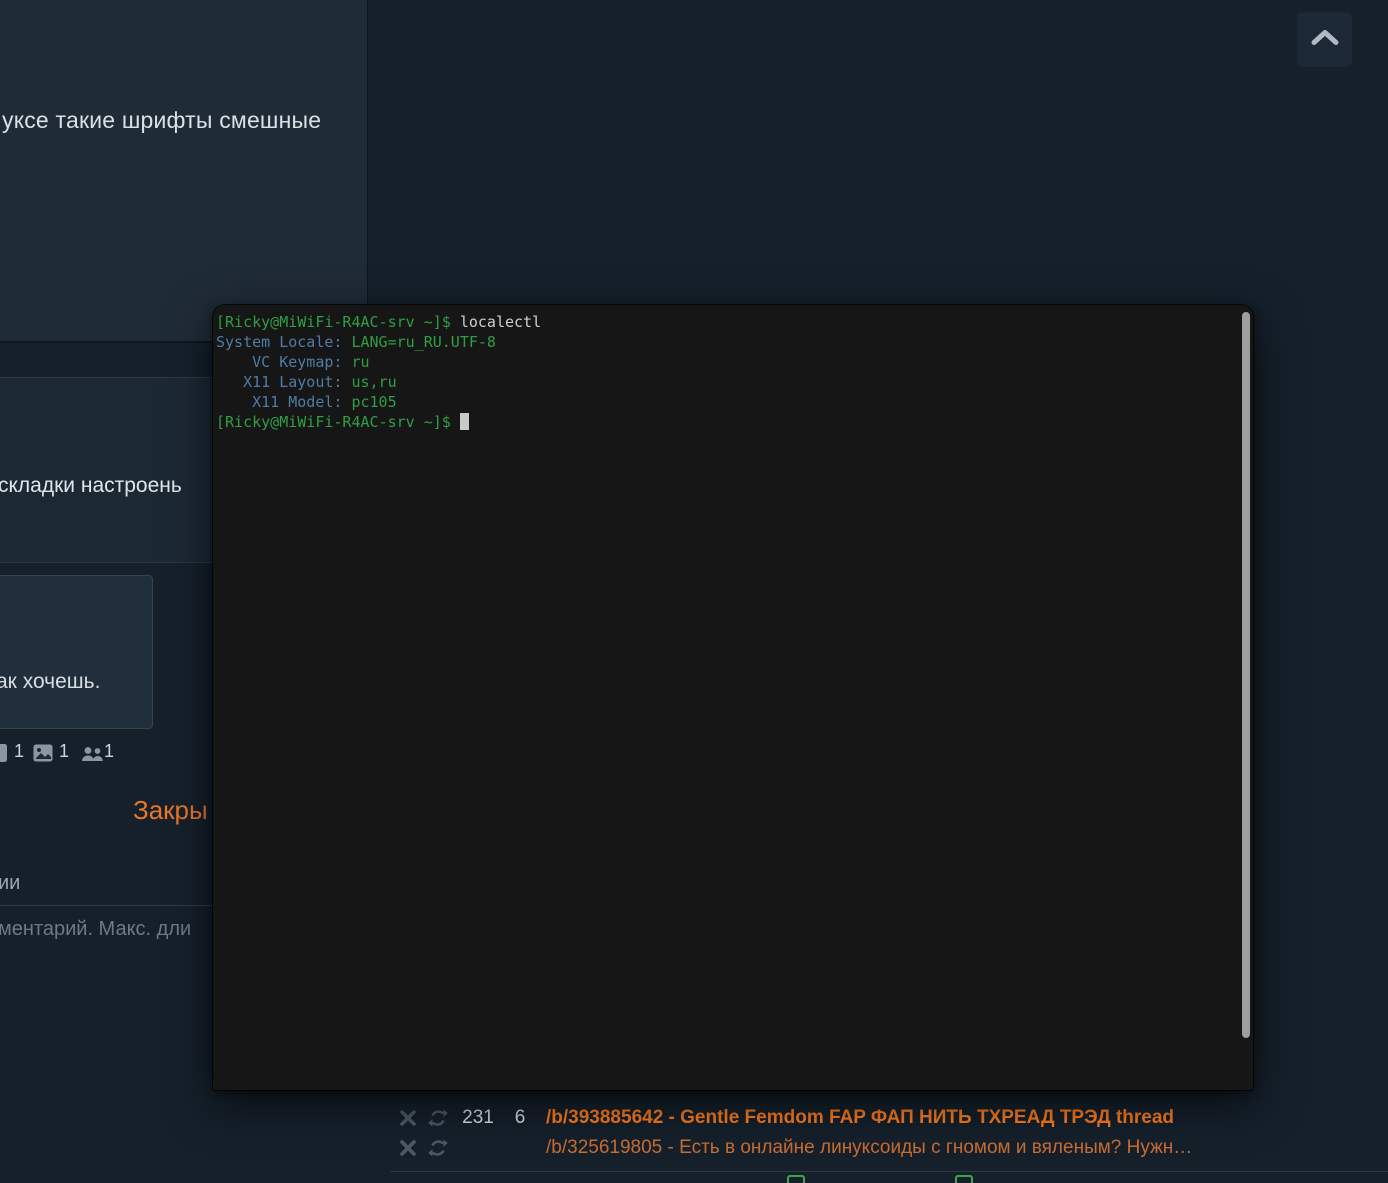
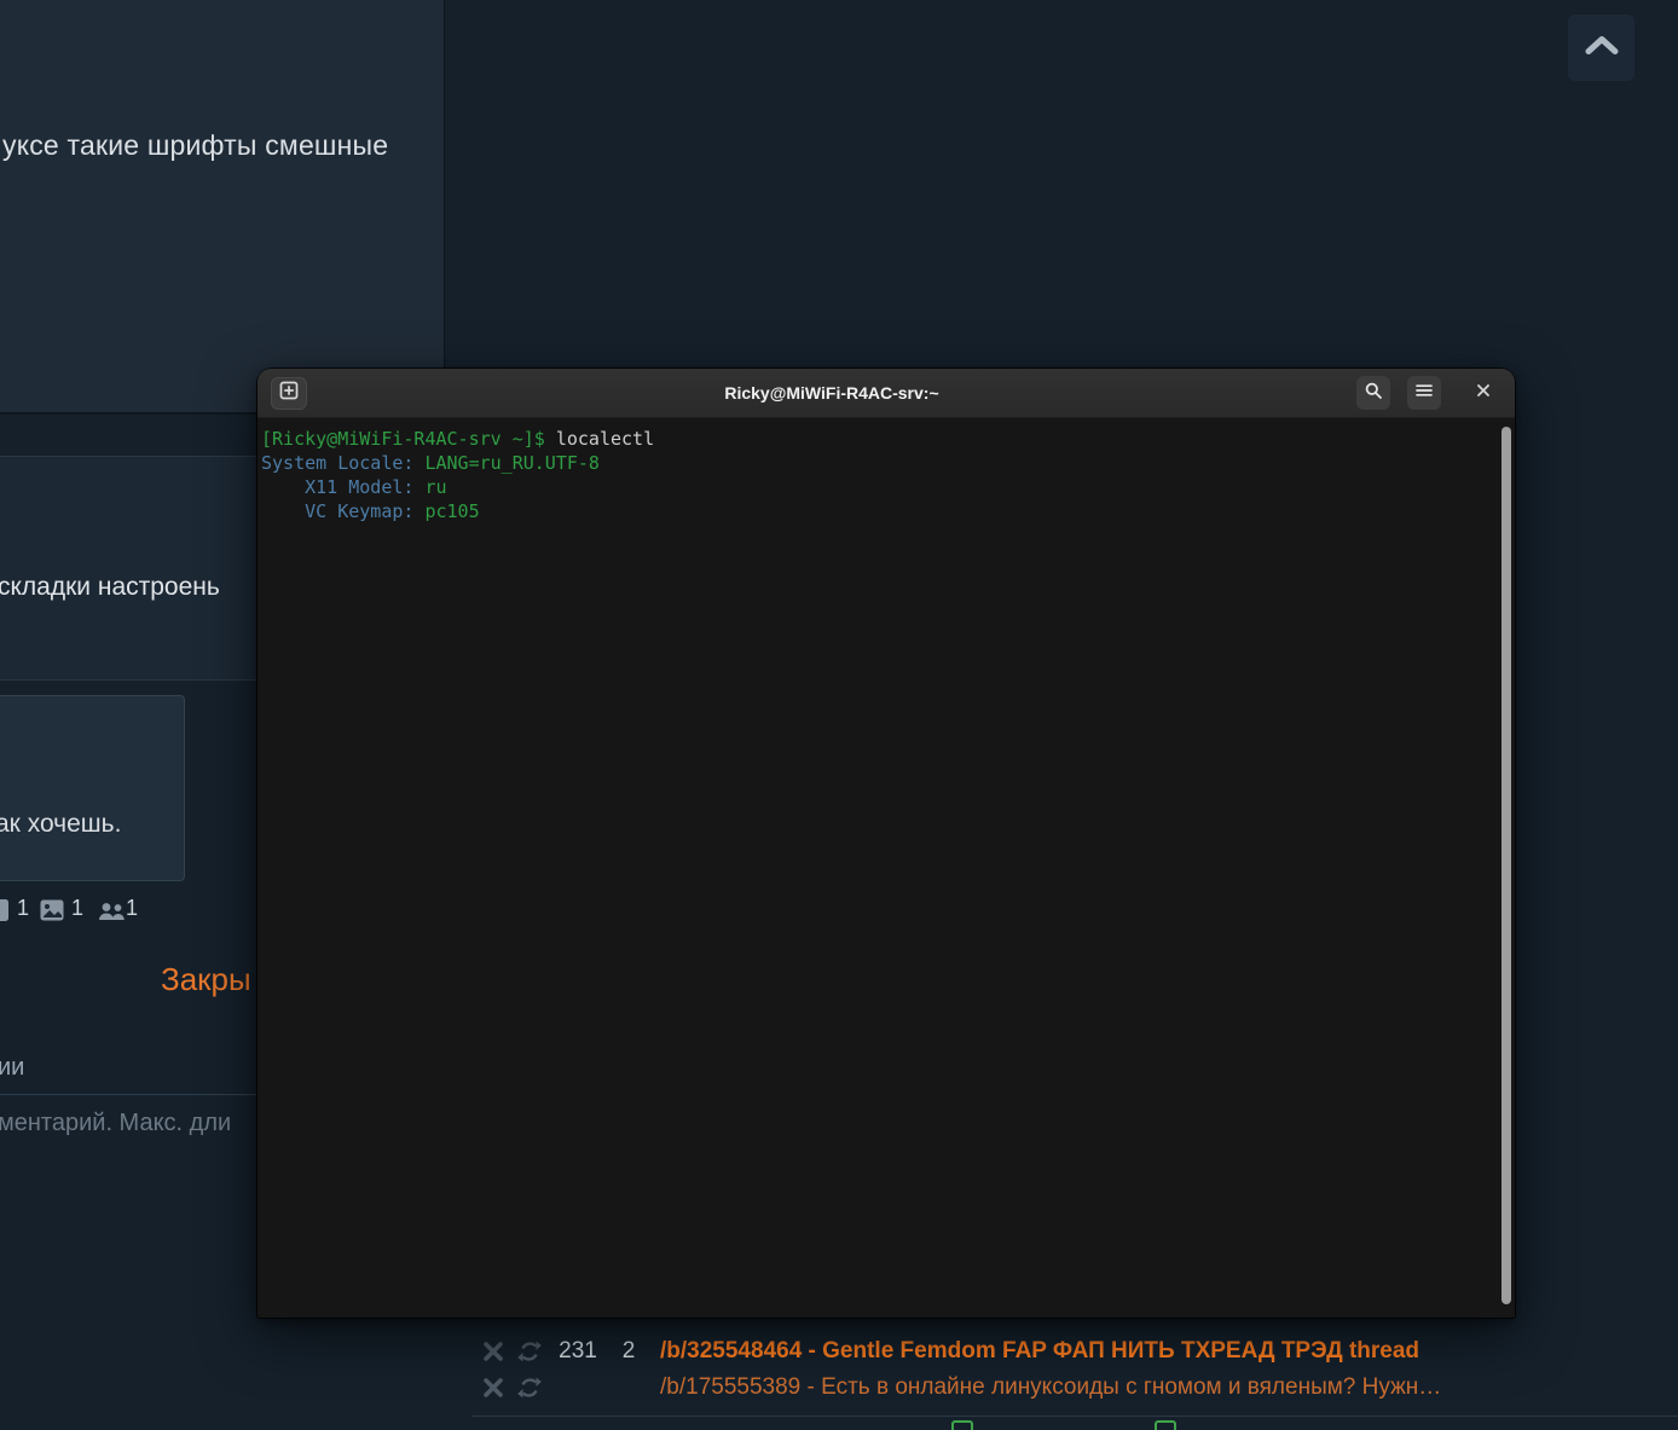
  уксе такие шрифты смешные
  складки настроень
  ак хочешь.
  1
  1
  1
  Закры
  ии
  ментарий. Макс. дли
  231
- 6
+ 2
- /b/393885642 - Gentle Femdom FAP ФАП НИТЬ ТХРЕАД ТРЭД thread
+ /b/325548464 - Gentle Femdom FAP ФАП НИТЬ ТХРЕАД ТРЭД thread
- /b/325619805 - Есть в онлайне линуксоиды с гномом и вяленым? Нужн…
+ /b/175555389 - Есть в онлайне линуксоиды с гномом и вяленым? Нужн…
+ Ricky@MiWiFi-R4AC-srv:~
  [Ricky@MiWiFi-R4AC-srv ~]$ localectl
  System Locale: LANG=ru_RU.UTF-8
- VC Keymap: ru
+ X11 Model: ru
- X11 Layout: us,ru
- X11 Model: pc105
+ VC Keymap: pc105
- [Ricky@MiWiFi-R4AC-srv ~]$
